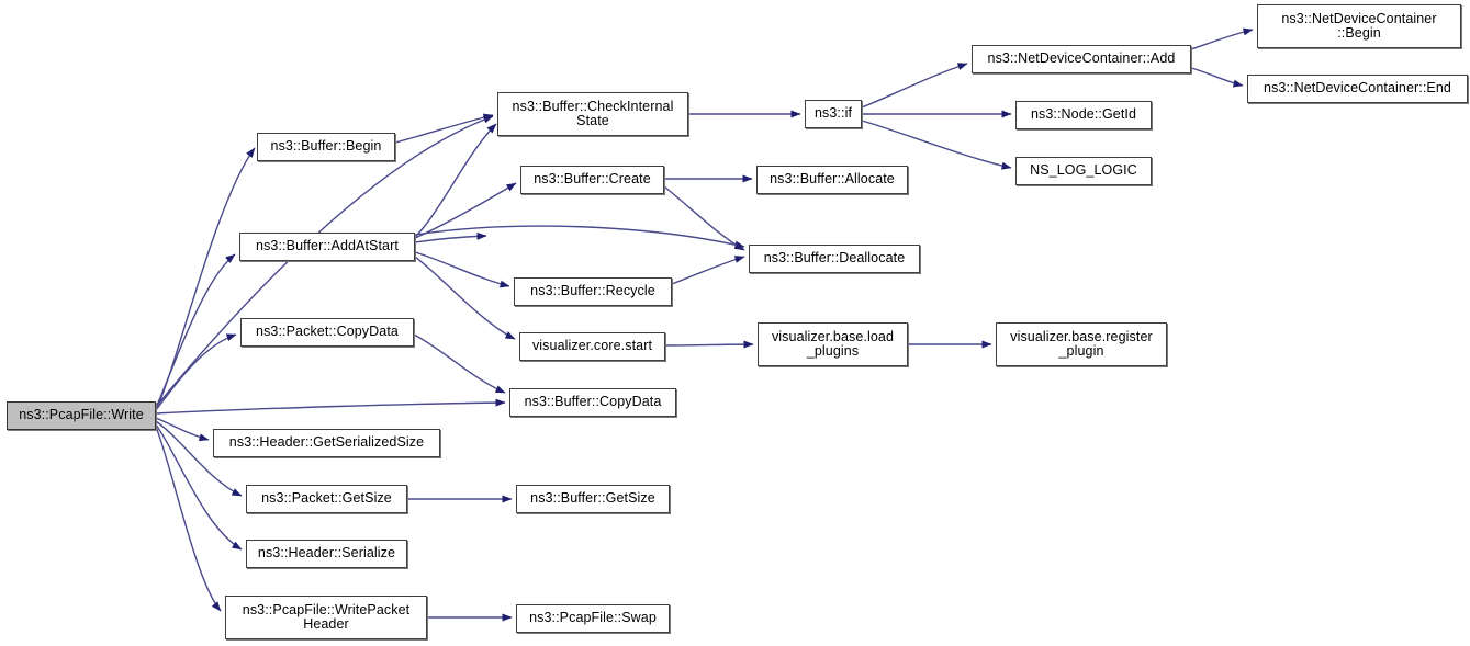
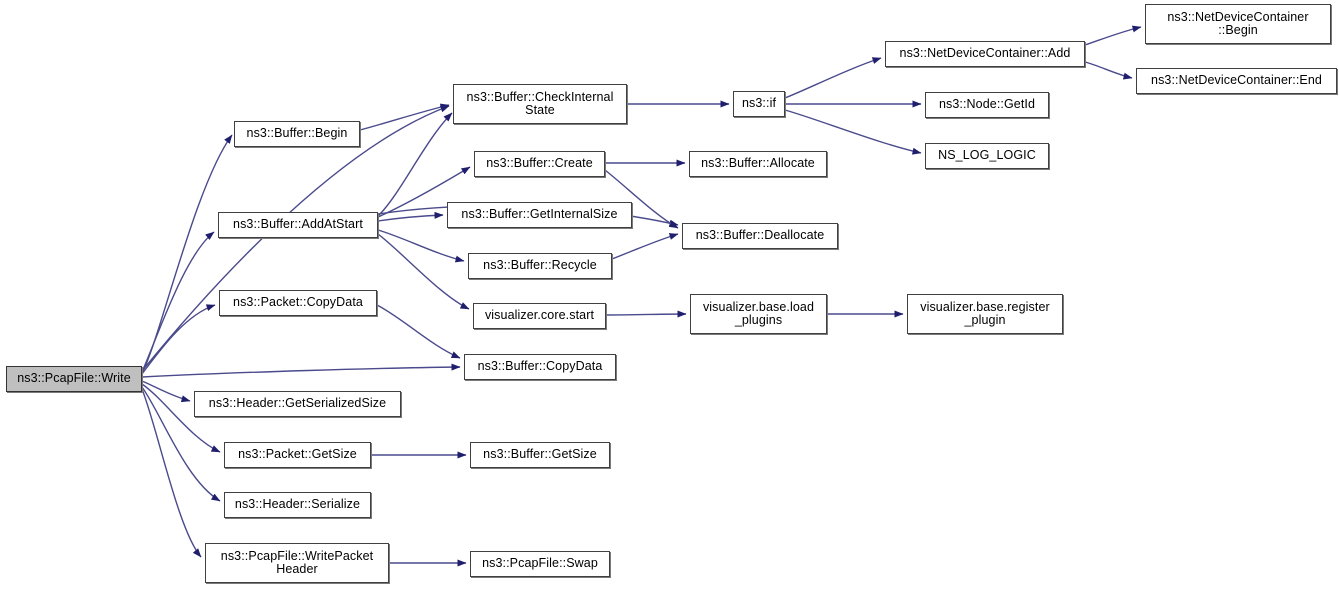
  ns3::PcapFile::Write
  ns3::Buffer::Begin
  ns3::Buffer::AddAtStart
  ns3::Packet::CopyData
  ns3::Header::GetSerializedSize
  ns3::Packet::GetSize
  ns3::Header::Serialize
  ns3::PcapFile::WritePacket
  Header
  ns3::Buffer::CheckInternal
  State
  ns3::Buffer::Create
+ ns3::Buffer::GetInternalSize
  ns3::Buffer::Recycle
  visualizer.core.start
  ns3::Buffer::CopyData
  ns3::Buffer::GetSize
  ns3::PcapFile::Swap
  ns3::if
  ns3::Buffer::Allocate
  ns3::Buffer::Deallocate
  visualizer.base.load
  _plugins
  ns3::Node::GetId
  NS_LOG_LOGIC
  ns3::NetDeviceContainer::Add
  visualizer.base.register
  _plugin
  ns3::NetDeviceContainer
  ::Begin
  ns3::NetDeviceContainer::End
